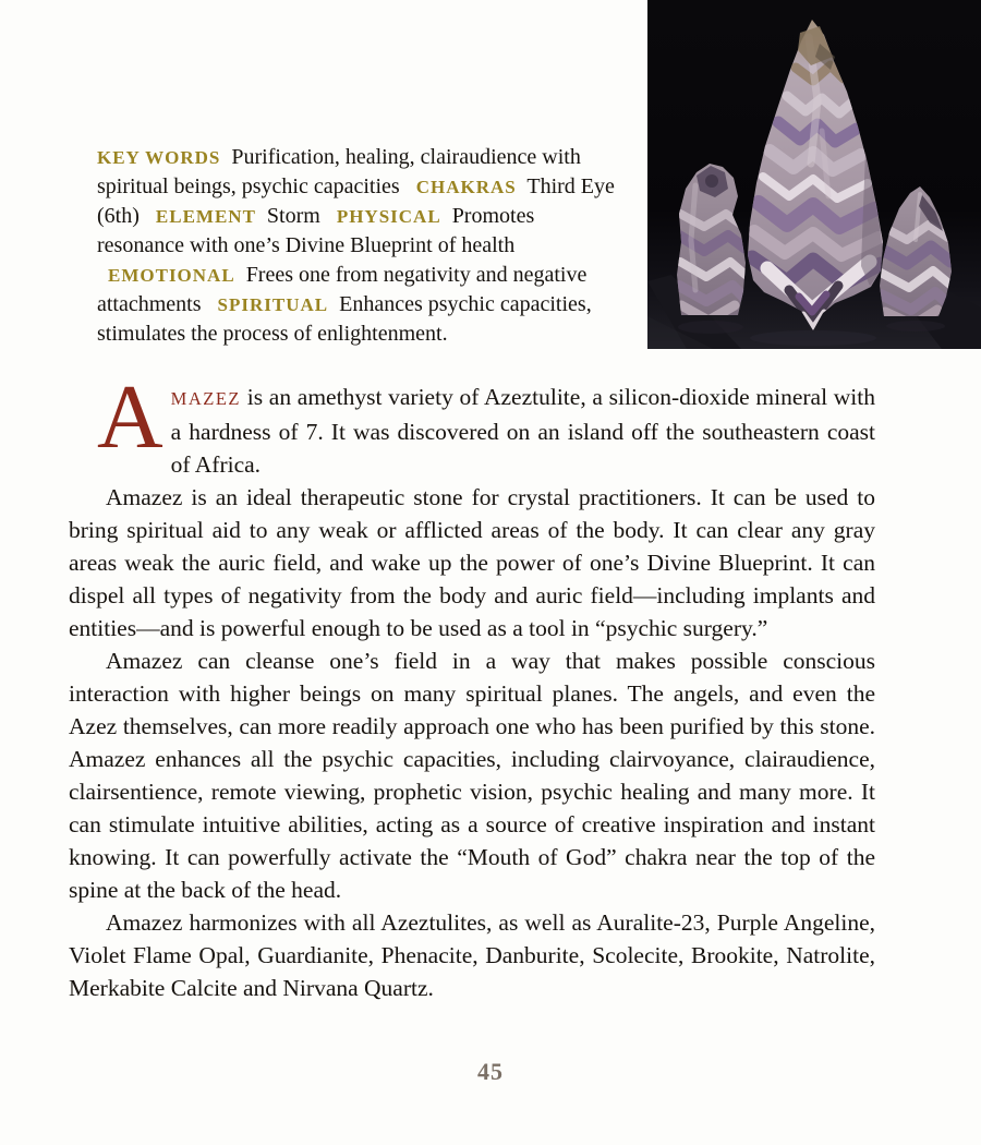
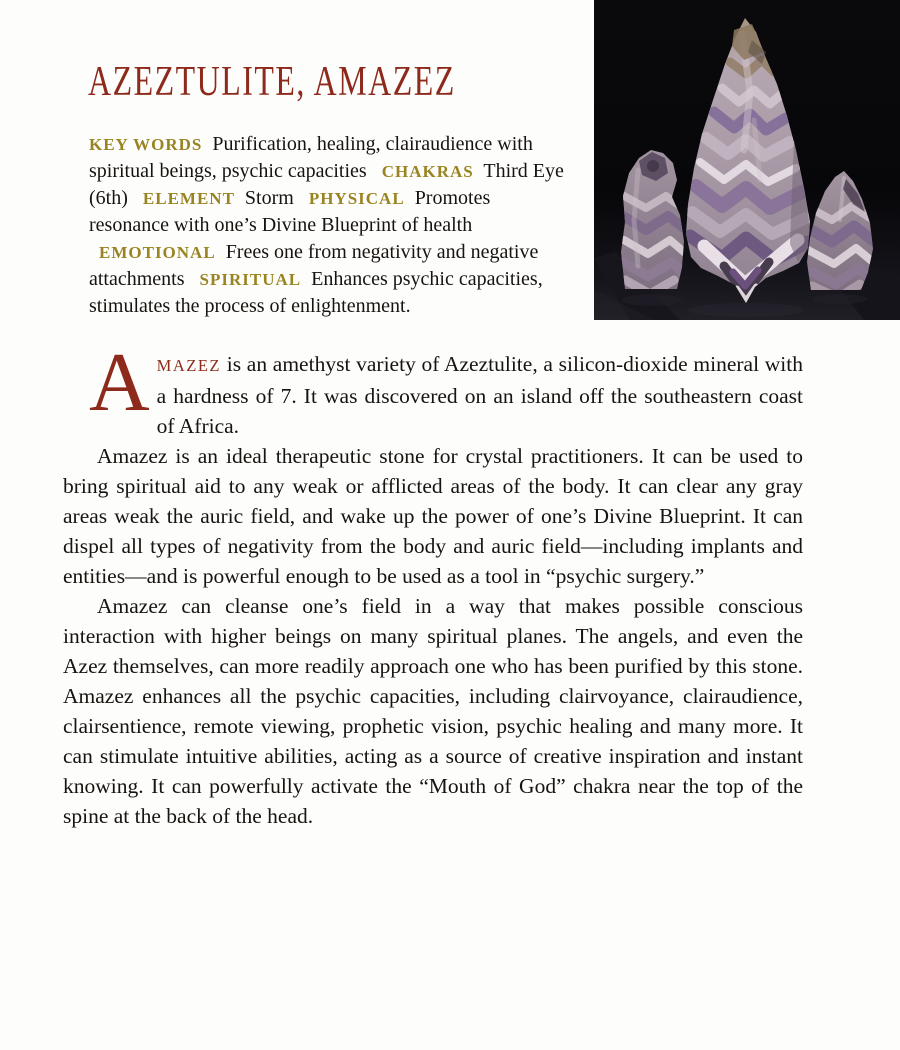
+ AZEZTULITE, AMAZEZ
  KEY WORDS Purification, healing, clairaudience with spiritual beings, psychic capacities CHAKRAS Third Eye (6th) ELEMENT Storm PHYSICAL Promotes resonance with one’s Divine Blueprint of health EMOTIONAL Frees one from negativity and negative attachments SPIRITUAL Enhances psychic capacities, stimulates the process of enlightenment.
  A
  MAZEZ is an amethyst variety of Azeztulite, a silicon-dioxide mineral with a hardness of 7. It was discovered on an island off the southeastern coast of Africa.
  Amazez is an ideal therapeutic stone for crystal practitioners. It can be used to bring spiritual aid to any weak or afflicted areas of the body. It can clear any gray areas weak the auric field, and wake up the power of one’s Divine Blueprint. It can dispel all types of negativity from the body and auric field—including implants and entities—and is powerful enough to be used as a tool in “psychic surgery.”
  Amazez can cleanse one’s field in a way that makes possible conscious interaction with higher beings on many spiritual planes. The angels, and even the Azez themselves, can more readily approach one who has been purified by this stone. Amazez enhances all the psychic capacities, including clairvoyance, clairaudience, clairsentience, remote viewing, prophetic vision, psychic healing and many more. It can stimulate intuitive abilities, acting as a source of creative inspiration and instant knowing. It can powerfully activate the “Mouth of God” chakra near the top of the spine at the back of the head.
- Amazez harmonizes with all Azeztulites, as well as Auralite-23, Purple Angeline, Violet Flame Opal, Guardianite, Phenacite, Danburite, Scolecite, Brookite, Natrolite, Merkabite Calcite and Nirvana Quartz.
- 45
